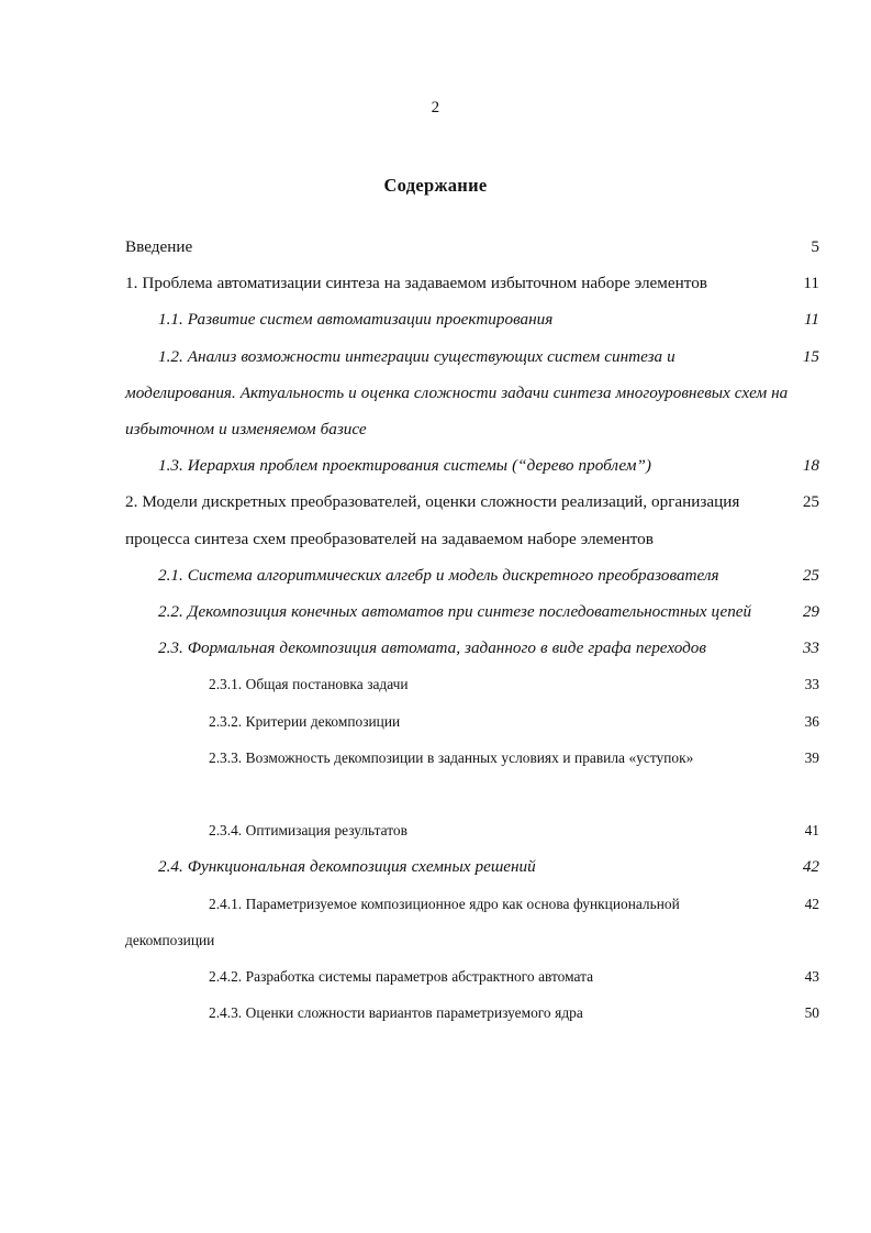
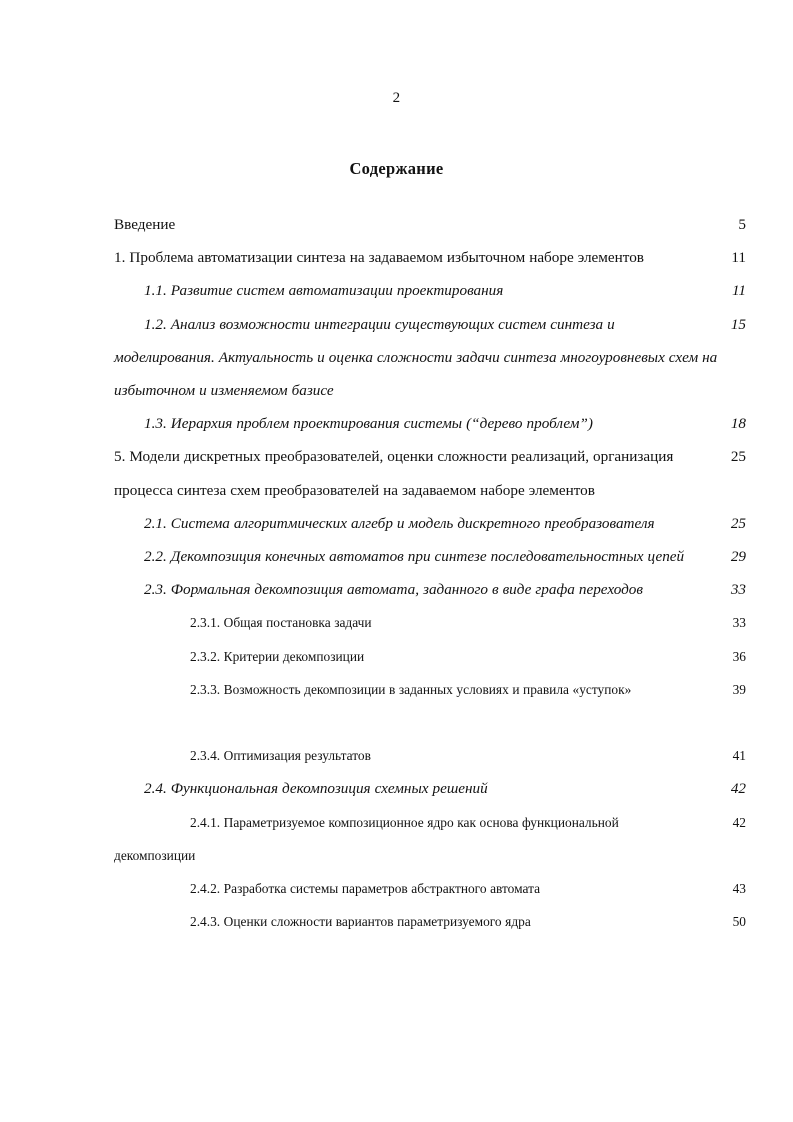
  2
  Содержание
  5
  Введение
  11
  1. Проблема автоматизации синтеза на задаваемом избыточном наборе элементов
  11
  1.1. Развитие систем автоматизации проектирования
  15
  1.2. Анализ возможности интеграции существующих систем синтеза и моделирования. Актуальность и оценка сложности задачи синтеза многоуровневых схем на избыточном и изменяемом базисе
  18
  1.3. Иерархия проблем проектирования системы (“дерево проблем”)
  25
- 2. Модели дискретных преобразователей, оценки сложности реализаций, организация процесса синтеза схем преобразователей на задаваемом наборе элементов
+ 5. Модели дискретных преобразователей, оценки сложности реализаций, организация процесса синтеза схем преобразователей на задаваемом наборе элементов
  25
  2.1. Система алгоритмических алгебр и модель дискретного преобразователя
  29
  2.2. Декомпозиция конечных автоматов при синтезе последовательностных цепей
  33
  2.3. Формальная декомпозиция автомата, заданного в виде графа переходов
  33
  2.3.1. Общая постановка задачи
  36
  2.3.2. Критерии декомпозиции
  39
  2.3.3. Возможность декомпозиции в заданных условиях и правила «уступок»
  41
  2.3.4. Оптимизация результатов
  42
  2.4. Функциональная декомпозиция схемных решений
  42
  2.4.1. Параметризуемое композиционное ядро как основа функциональной декомпозиции
  43
  2.4.2. Разработка системы параметров абстрактного автомата
  50
  2.4.3. Оценки сложности вариантов параметризуемого ядра
